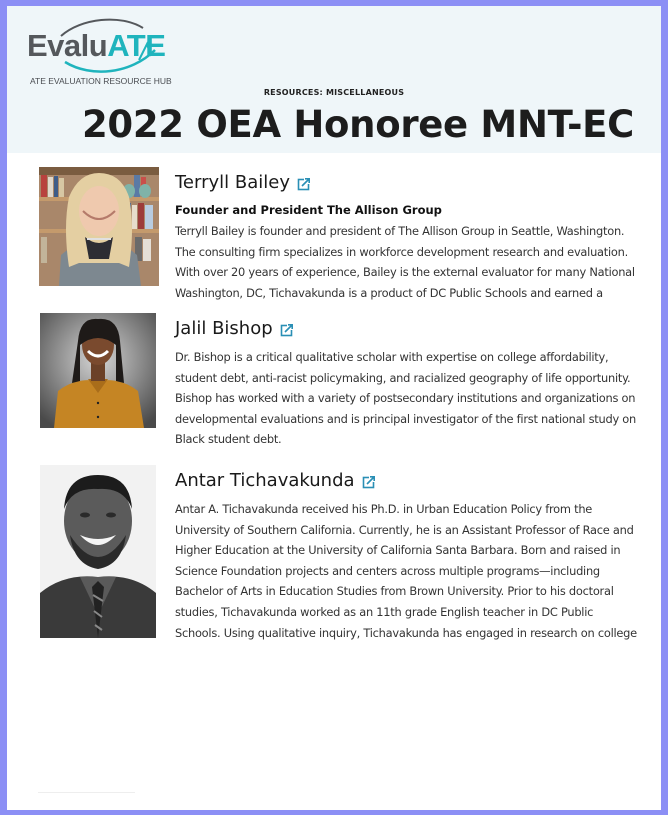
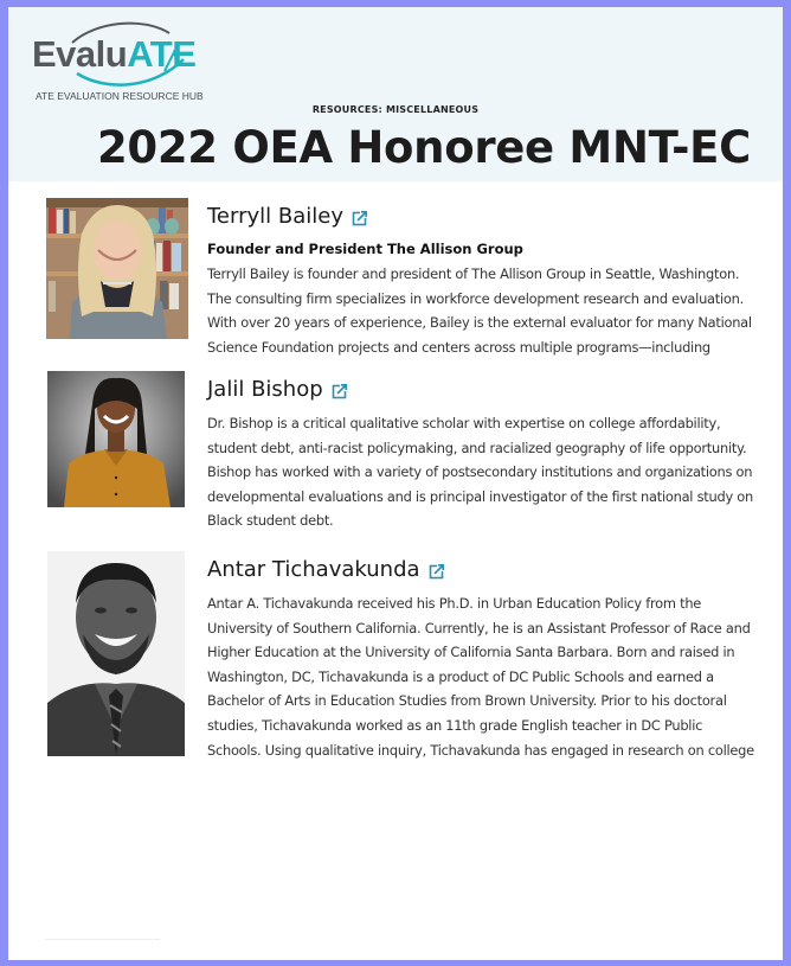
  EvaluATE
  ATE EVALUATION RESOURCE HUB
  RESOURCES: MISCELLANEOUS
  2022 OEA Honoree MNT-EC
  Terryll Bailey
  Founder and President The Allison Group
  Terryll Bailey is founder and president of The Allison Group in Seattle, Washington.
  The consulting firm specializes in workforce development research and evaluation.
  With over 20 years of experience, Bailey is the external evaluator for many National
- Washington, DC, Tichavakunda is a product of DC Public Schools and earned a
+ Science Foundation projects and centers across multiple programs—including
  Jalil Bishop
  Dr. Bishop is a critical qualitative scholar with expertise on college affordability,
  student debt, anti-racist policymaking, and racialized geography of life opportunity.
  Bishop has worked with a variety of postsecondary institutions and organizations on
  developmental evaluations and is principal investigator of the first national study on
  Black student debt.
  Antar Tichavakunda
  Antar A. Tichavakunda received his Ph.D. in Urban Education Policy from the
  University of Southern California. Currently, he is an Assistant Professor of Race and
  Higher Education at the University of California Santa Barbara. Born and raised in
- Science Foundation projects and centers across multiple programs—including
+ Washington, DC, Tichavakunda is a product of DC Public Schools and earned a
  Bachelor of Arts in Education Studies from Brown University. Prior to his doctoral
  studies, Tichavakunda worked as an 11th grade English teacher in DC Public
  Schools. Using qualitative inquiry, Tichavakunda has engaged in research on college
